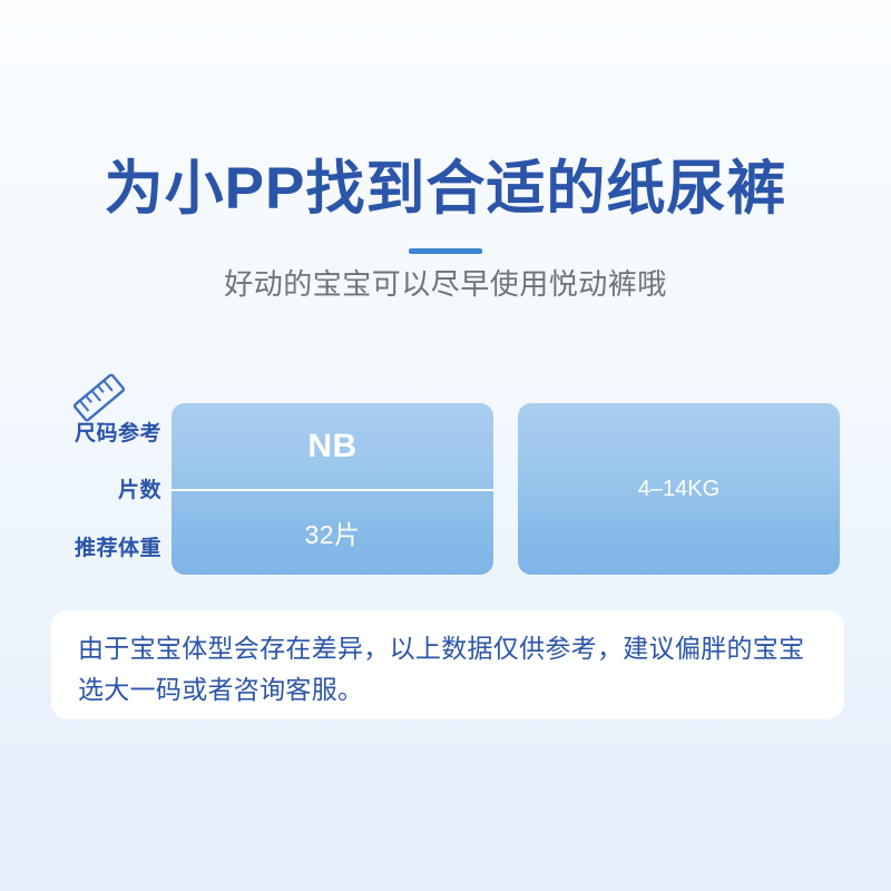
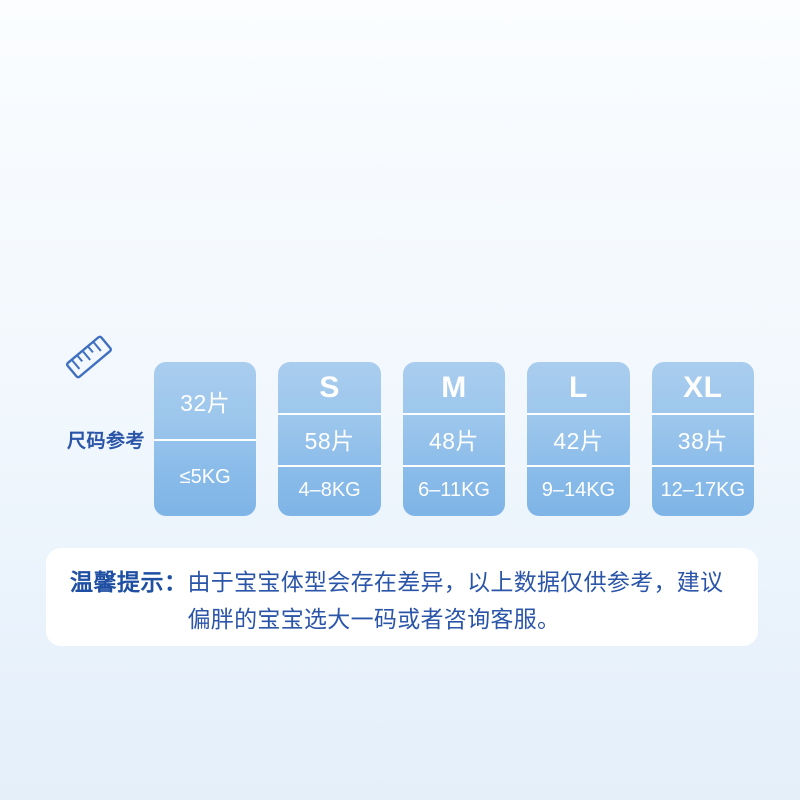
- 为小PP找到合适的纸尿裤
- 好动的宝宝可以尽早使用悦动裤哦
  尺码参考
- 片数
- 推荐体重
- NB
  32片
+ ≤5KG
+ S
+ 58片
+ 4–8KG
+ M
+ 48片
+ 6–11KG
+ L
+ 42片
- 4–14KG
+ 9–14KG
+ XL
+ 38片
+ 12–17KG
+ 温馨提示：
  由于宝宝体型会存在差异，以上数据仅供参考，建议偏胖的宝宝选大一码或者咨询客服。
